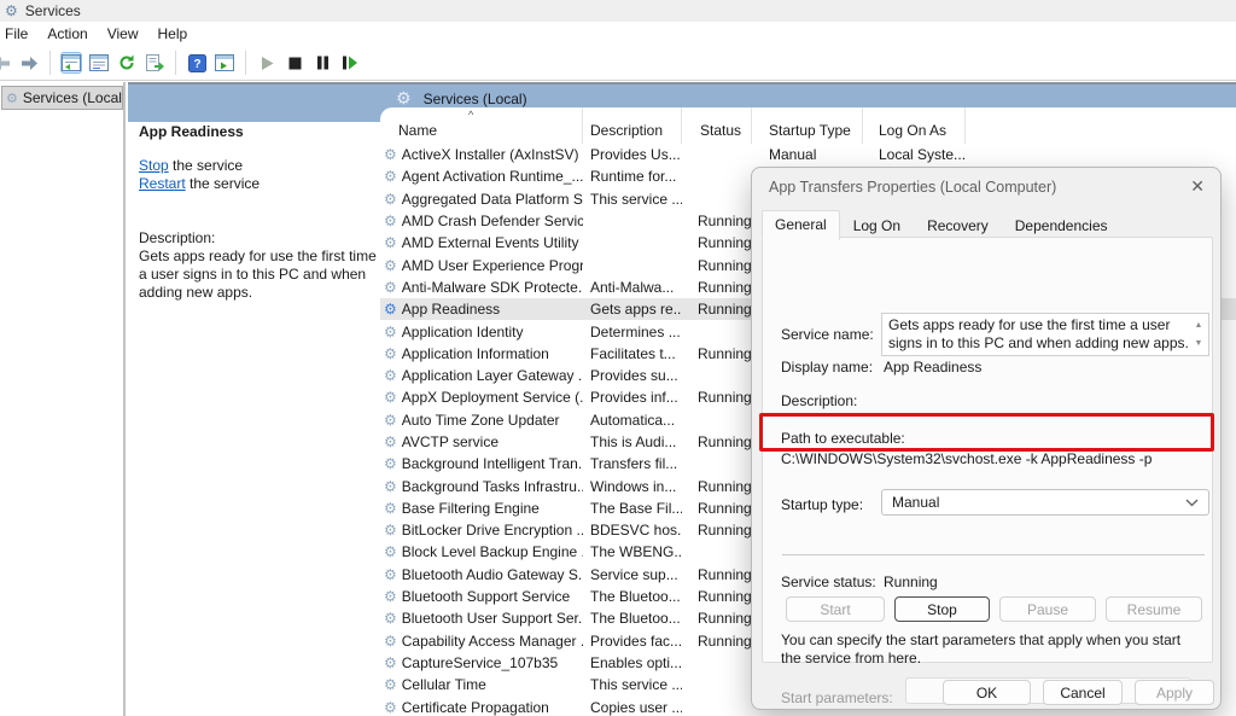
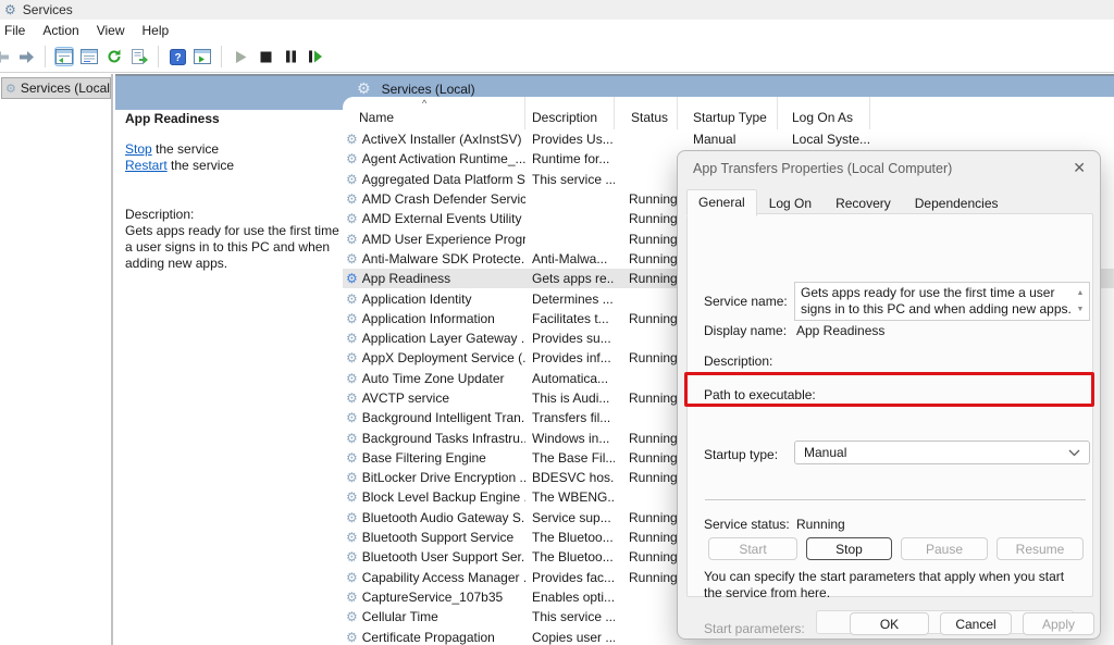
  ⚙
  Services
  File
  Action
  View
  Help
  ?
  ⚙
  Services (Local
  ⚙
  Services (Local)
  App Readiness
  Stop the service
  Restart the service
  Description:
  Gets apps ready for use the first time a user signs in to this PC and when adding new apps.
  Name
  ^
  Description
  Status
  Startup Type
  Log On As
  ⚙
  ActiveX Installer (AxInstSV)
  Provides Us...
  Manual
  Local Syste...
  ⚙
  Agent Activation Runtime_...
  Runtime for...
  ⚙
  Aggregated Data Platform S
  This service ...
  ⚙
  AMD Crash Defender Servic
  Running
  ⚙
  AMD External Events Utility
  Running
  ⚙
  AMD User Experience Progr
  Running
  ⚙
  Anti-Malware SDK Protecte.
  Anti-Malwa...
  Running
  ⚙
  App Readiness
  Gets apps re..
  Running
  ⚙
  Application Identity
  Determines ...
  ⚙
  Application Information
  Facilitates t...
  Running
  ⚙
  Application Layer Gateway .
  Provides su...
  ⚙
  AppX Deployment Service (.
  Provides inf...
  Running
  ⚙
  Auto Time Zone Updater
  Automatica...
  ⚙
  AVCTP service
  This is Audi...
  Running
  ⚙
  Background Intelligent Tran.
  Transfers fil...
  ⚙
  Background Tasks Infrastru..
  Windows in...
  Running
  ⚙
  Base Filtering Engine
  The Base Fil...
  Running
  ⚙
  BitLocker Drive Encryption ..
  BDESVC hos.
  Running
  ⚙
  Block Level Backup Engine
  The WBENG..
  ⚙
  Bluetooth Audio Gateway S.
  Service sup...
  Running
  ⚙
  Bluetooth Support Service
  The Bluetoo...
  Running
  ⚙
  Bluetooth User Support Ser.
  The Bluetoo...
  Running
  ⚙
  Capability Access Manager .
  Provides fac...
  Running
  ⚙
  CaptureService_107b35
  Enables opti...
  ⚙
  Cellular Time
  This service ...
  ⚙
  Certificate Propagation
  Copies user ...
  App Transfers Properties (Local Computer)
  ✕
  General
  Log On
  Recovery
  Dependencies
  Service name:
  Display name:
  App Readiness
  Description:
  Gets apps ready for use the first time a user signs in to this PC and when adding new apps.
  Path to executable:
- C:\WINDOWS\System32\svchost.exe -k AppReadiness -p
  Startup type:
  Manual
  Service status:
  Running
  Start
  Stop
  Pause
  Resume
  You can specify the start parameters that apply when you start the service from here.
  Start parameters:
  OK
  Cancel
  Apply
